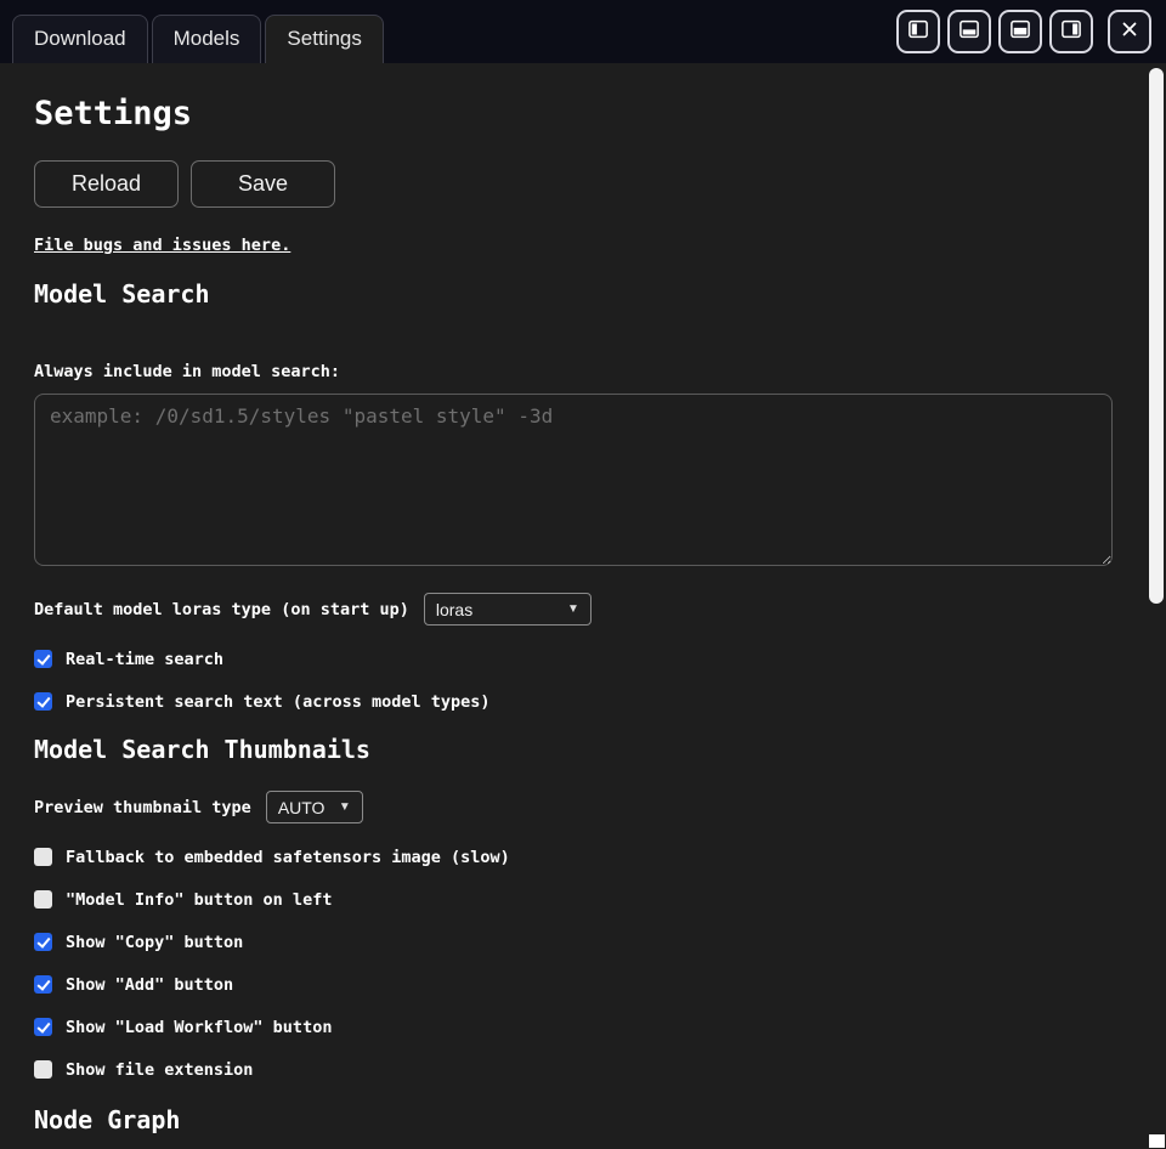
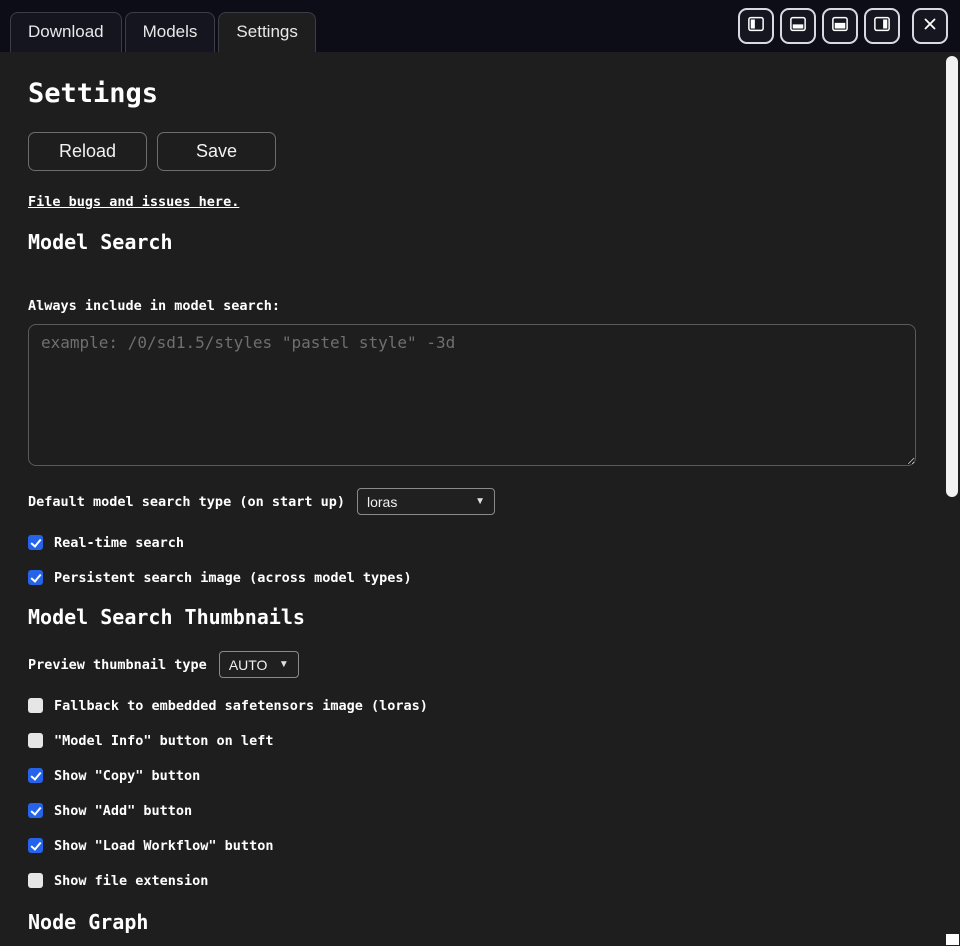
  Download
  Models
  Settings
  Settings
  Reload
  Save
  File bugs and issues here.
  Model Search
  Always include in model search:
  example: /0/sd1.5/styles "pastel style" -3d
- Default model loras type (on start up)
+ Default model search type (on start up)
  loras
  ▼
  Real-time search
- Persistent search text (across model types)
+ Persistent search image (across model types)
  Model Search Thumbnails
  Preview thumbnail type
  AUTO
  ▼
- Fallback to embedded safetensors image (slow)
+ Fallback to embedded safetensors image (loras)
  "Model Info" button on left
  Show "Copy" button
  Show "Add" button
  Show "Load Workflow" button
  Show file extension
  Node Graph
